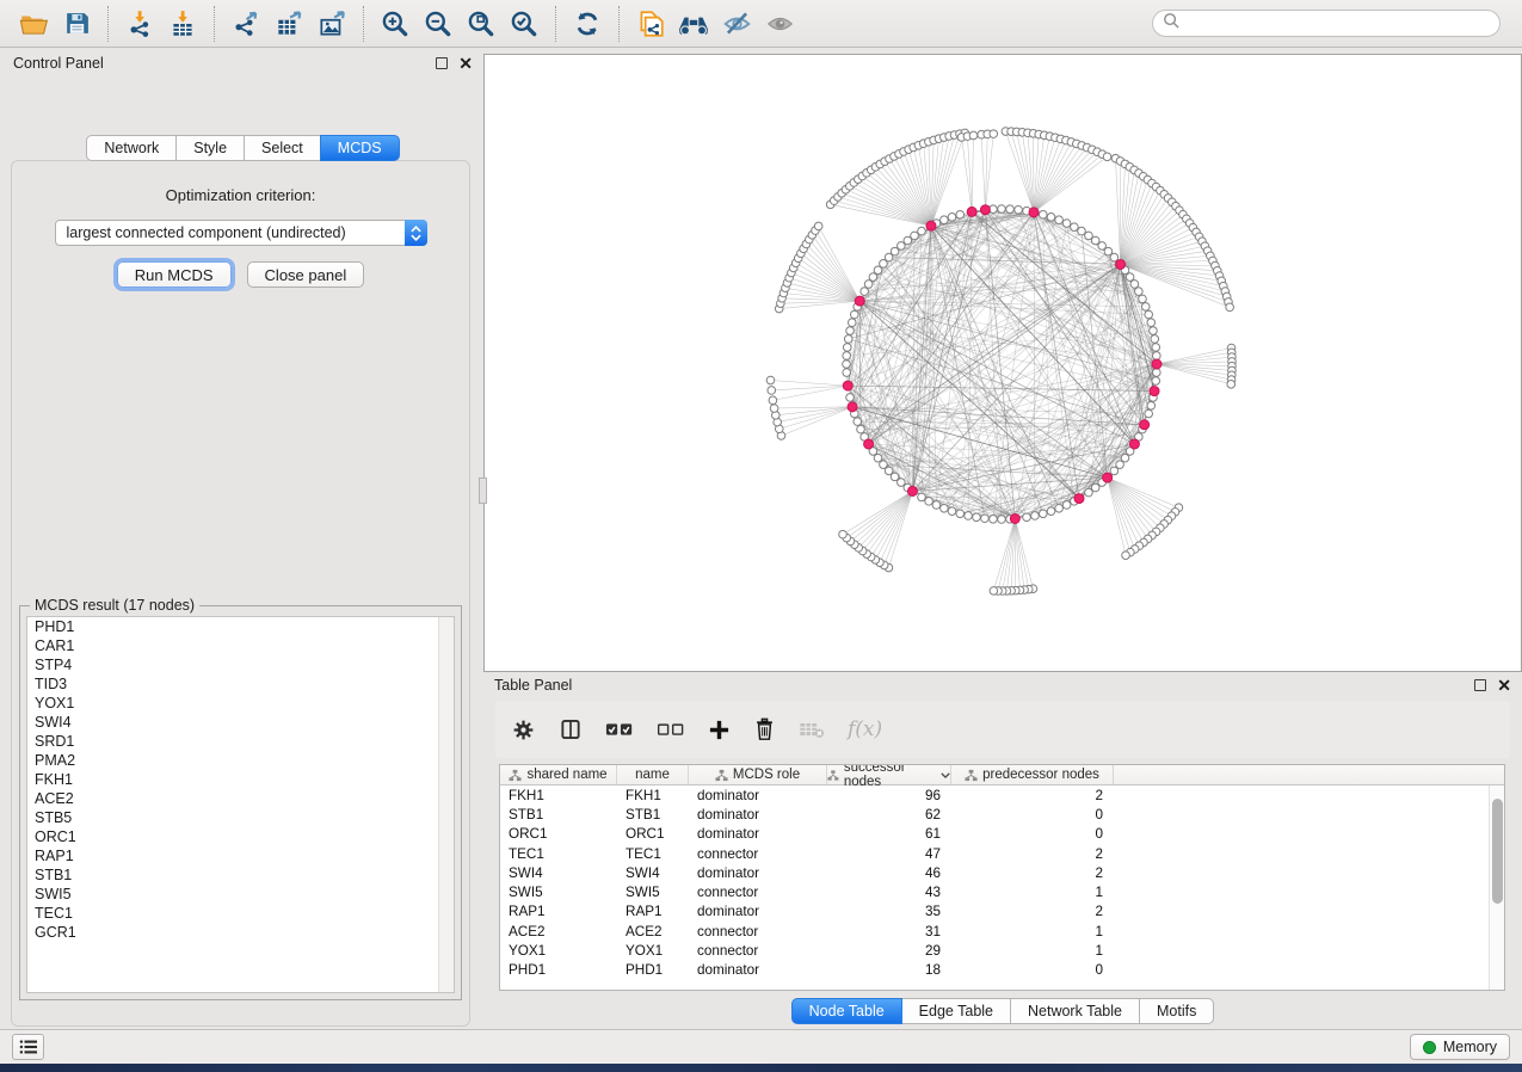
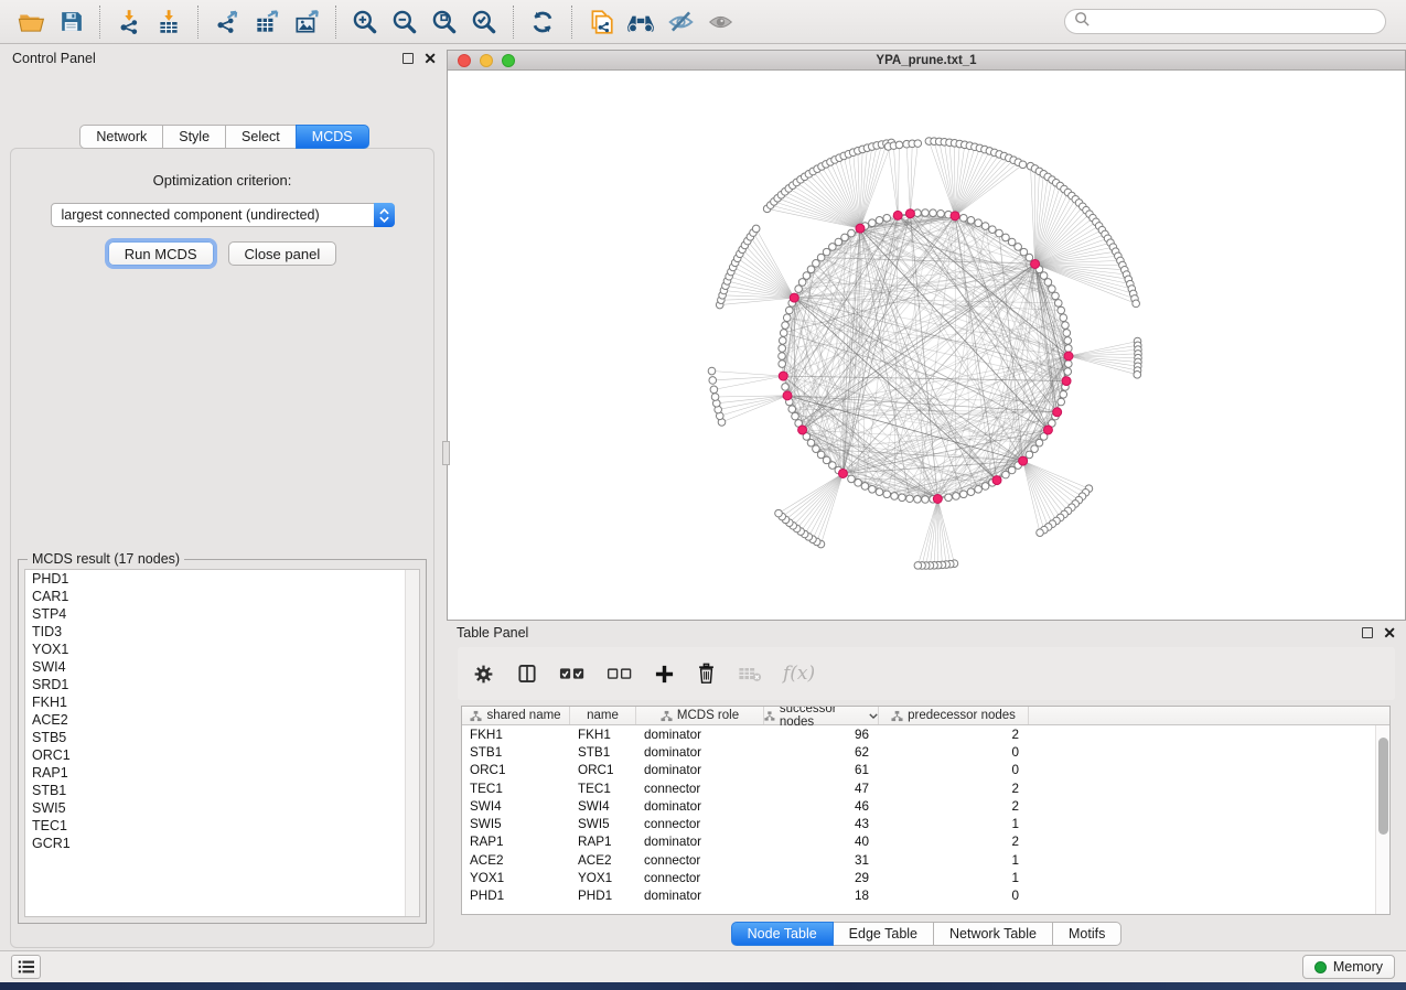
  Control Panel
  ✕
  Network
  Style
  Select
  MCDS
  Optimization criterion:
  largest connected component (undirected)
  Run MCDS
  Close panel
  MCDS result (17 nodes)
  PHD1
  CAR1
  STP4
  TID3
  YOX1
  SWI4
  SRD1
- PMA2
  FKH1
  ACE2
  STB5
  ORC1
  RAP1
  STB1
  SWI5
  TEC1
  GCR1
+ YPA_prune.txt_1
  Table Panel
  ✕
  f(x)
  shared name
  name
  MCDS role
  successor nodes
  predecessor nodes
  FKH1
  FKH1
  dominator
  96
  2
  STB1
  STB1
  dominator
  62
  0
  ORC1
  ORC1
  dominator
  61
  0
  TEC1
  TEC1
  connector
  47
  2
  SWI4
  SWI4
  dominator
  46
  2
  SWI5
  SWI5
  connector
  43
  1
  RAP1
  RAP1
  dominator
- 35
+ 40
  2
  ACE2
  ACE2
  connector
  31
  1
  YOX1
  YOX1
  connector
  29
  1
  PHD1
  PHD1
  dominator
  18
  0
  Node Table
  Edge Table
  Network Table
  Motifs
  Memory
